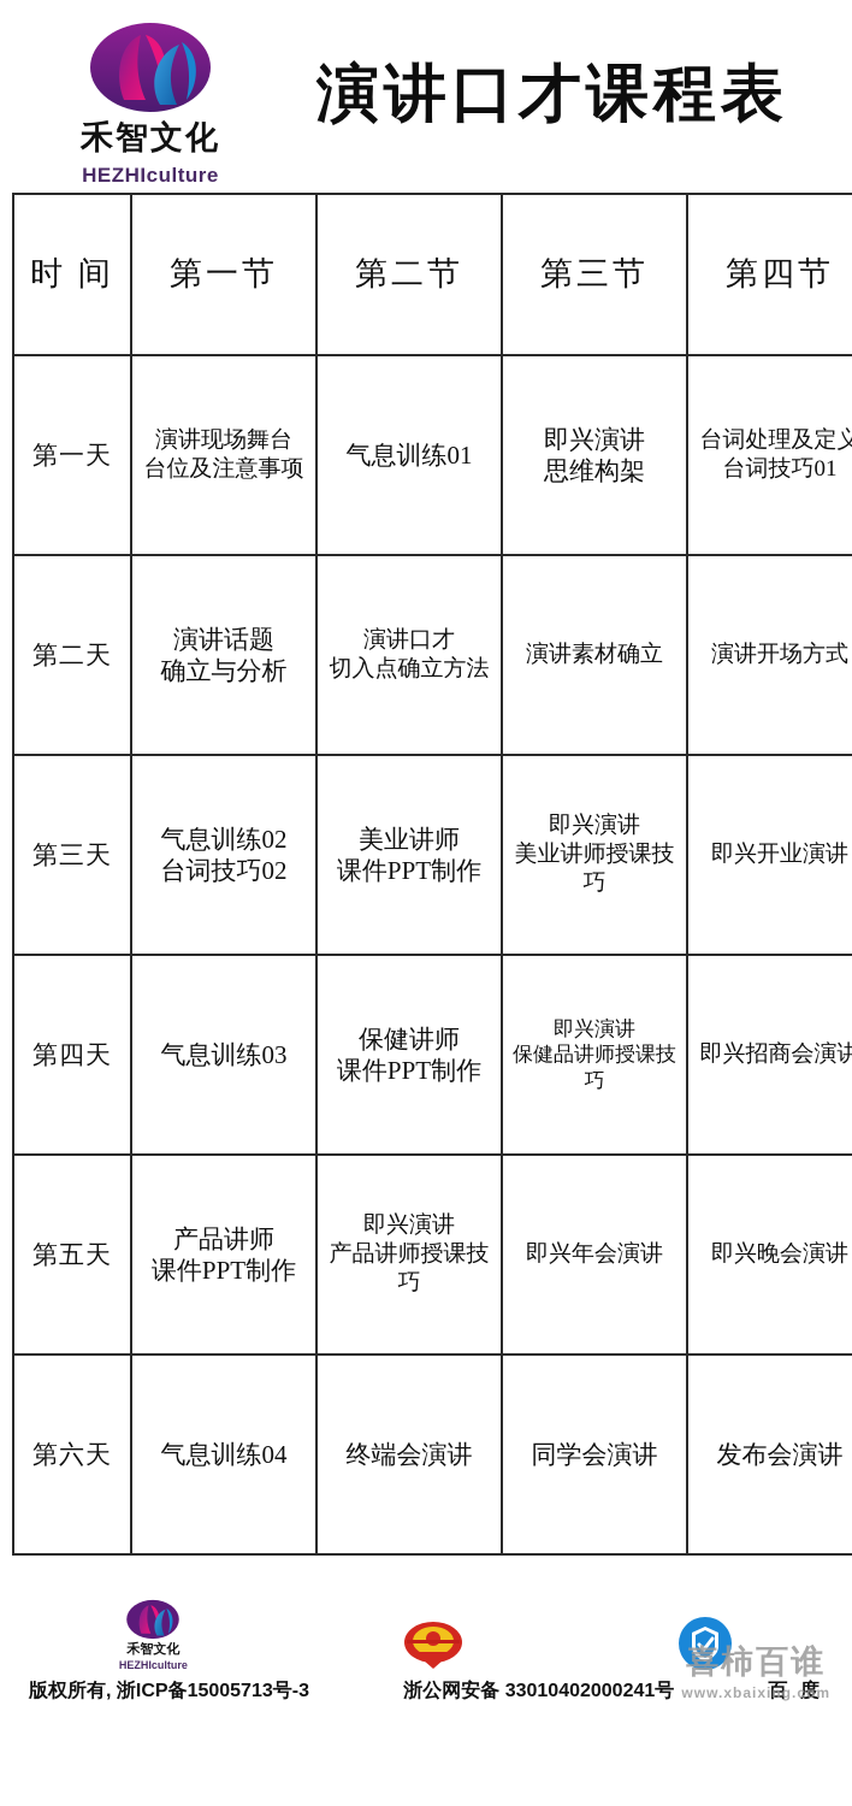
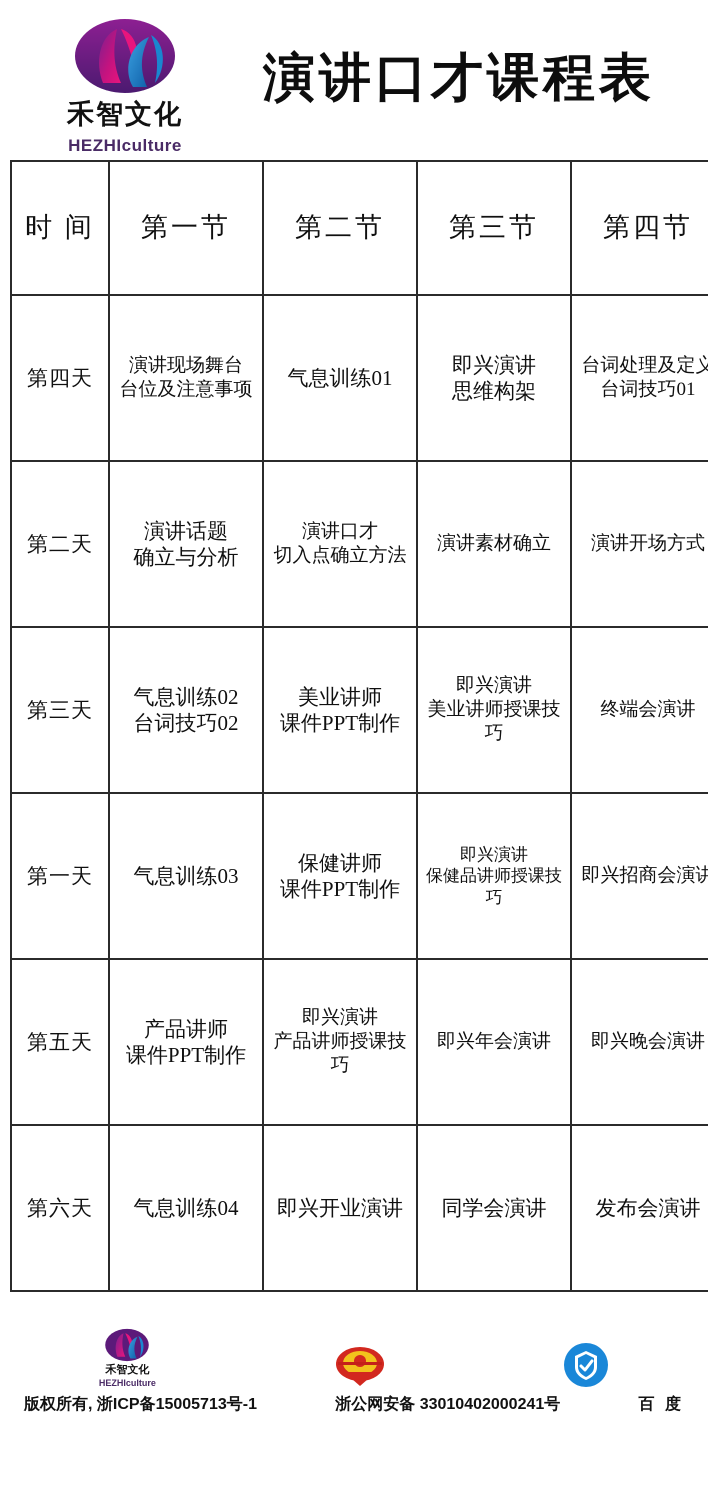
  禾智文化
  HEZHIculture
  演讲口才课程表
  时 间	第一节	第二节	第三节	第四节
- 第一天	演讲现场舞台 台位及注意事项	气息训练01	即兴演讲 思维构架	台词处理及定义 台词技巧01
+ 第四天	演讲现场舞台 台位及注意事项	气息训练01	即兴演讲 思维构架	台词处理及定义 台词技巧01
  第二天	演讲话题 确立与分析	演讲口才 切入点确立方法	演讲素材确立	演讲开场方式
- 第三天	气息训练02 台词技巧02	美业讲师 课件PPT制作	即兴演讲 美业讲师授课技巧	即兴开业演讲
+ 第三天	气息训练02 台词技巧02	美业讲师 课件PPT制作	即兴演讲 美业讲师授课技巧	终端会演讲
- 第四天	气息训练03	保健讲师 课件PPT制作	即兴演讲 保健品讲师授课技巧	即兴招商会演讲
+ 第一天	气息训练03	保健讲师 课件PPT制作	即兴演讲 保健品讲师授课技巧	即兴招商会演讲
  第五天	产品讲师 课件PPT制作	即兴演讲 产品讲师授课技巧	即兴年会演讲	即兴晚会演讲
- 第六天	气息训练04	终端会演讲	同学会演讲	发布会演讲
+ 第六天	气息训练04	即兴开业演讲	同学会演讲	发布会演讲
  禾智文化
  HEZHIculture
- 版权所有, 浙ICP备15005713号-3
+ 版权所有, 浙ICP备15005713号-1
  浙公网安备 33010402000241号
  百 度
- 喜柿百谁
- www.xbaixing.com
